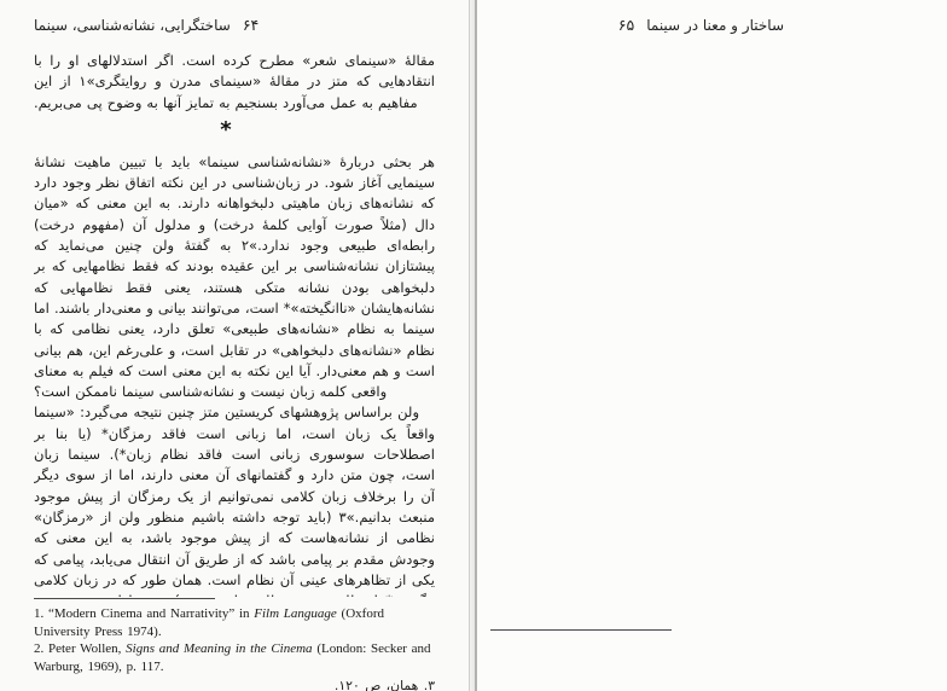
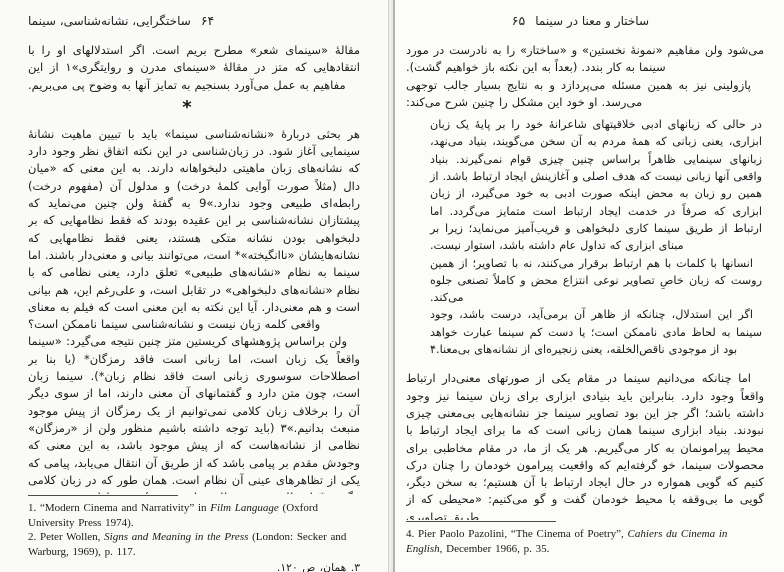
  ساختگرایی، نشانه‌شناسی، سینما
  ۶۴
- مقالهٔ «سینمای شعر» مطرح کرده است. اگر استدلالهای او را با انتقادهایی که متز در مقالهٔ «سینمای مدرن و روایتگری»۱ از این مفاهیم به عمل می‌آورد بسنجیم به تمایز آنها به وضوح پی می‌بریم.
+ مقالهٔ «سینمای شعر» مطرح بریم است. اگر استدلالهای او را با انتقادهایی که متز در مقالهٔ «سینمای مدرن و روایتگری»۱ از این مفاهیم به عمل می‌آورد بسنجیم به تمایز آنها به وضوح پی می‌بریم.
  *
- هر بحثی دربارهٔ «نشانه‌شناسی سینما» باید با تبیین ماهیت نشانهٔ سینمایی آغاز شود. در زبان‌شناسی در این نکته اتفاق نظر وجود دارد که نشانه‌های زبان ماهیتی دلبخواهانه دارند. به این معنی که «میان دال (مثلاً صورت آوایی کلمهٔ درخت) و مدلول آن (مفهوم درخت) رابطه‌ای طبیعی وجود ندارد.»۲ به گفتهٔ ولن چنین می‌نماید که پیشتازان نشانه‌شناسی بر این عقیده بودند که فقط نظامهایی که بر دلبخواهی بودن نشانه متکی هستند، یعنی فقط نظامهایی که نشانه‌هایشان «ناانگیخته»* است، می‌توانند بیانی و معنی‌دار باشند. اما سینما به نظام «نشانه‌های طبیعی» تعلق دارد، یعنی نظامی که با نظام «نشانه‌های دلبخواهی» در تقابل است، و علی‌رغم این، هم بیانی است و هم معنی‌دار. آیا این نکته به این معنی است که فیلم به معنای واقعی کلمه زبان نیست و نشانه‌شناسی سینما ناممکن است؟
+ هر بحثی دربارهٔ «نشانه‌شناسی سینما» باید با تبیین ماهیت نشانهٔ سینمایی آغاز شود. در زبان‌شناسی در این نکته اتفاق نظر وجود دارد که نشانه‌های زبان ماهیتی دلبخواهانه دارند. به این معنی که «میان دال (مثلاً صورت آوایی کلمهٔ درخت) و مدلول آن (مفهوم درخت) رابطه‌ای طبیعی وجود ندارد.»9 به گفتهٔ ولن چنین می‌نماید که پیشتازان نشانه‌شناسی بر این عقیده بودند که فقط نظامهایی که بر دلبخواهی بودن نشانه متکی هستند، یعنی فقط نظامهایی که نشانه‌هایشان «ناانگیخته»* است، می‌توانند بیانی و معنی‌دار باشند. اما سینما به نظام «نشانه‌های طبیعی» تعلق دارد، یعنی نظامی که با نظام «نشانه‌های دلبخواهی» در تقابل است، و علی‌رغم این، هم بیانی است و هم معنی‌دار. آیا این نکته به این معنی است که فیلم به معنای واقعی کلمه زبان نیست و نشانه‌شناسی سینما ناممکن است؟
  ولن براساس پژوهشهای کریستین متز چنین نتیجه می‌گیرد: «سینما واقعاً یک زبان است، اما زبانی است فاقد رمزگان* (یا بنا بر اصطلاحات سوسوری زبانی است فاقد نظام زبان*). سینما زبان است، چون متن دارد و گفتمانهای آن معنی دارند، اما از سوی دیگر آن را برخلاف زبان کلامی نمی‌توانیم از یک رمزگان از پیش موجود منبعث بدانیم.»۳ (باید توجه داشته باشیم منظور ولن از «رمزگان» نظامی از نشانه‌هاست که از پیش موجود باشد، به این معنی که وجودش مقدم بر پیامی باشد که از طریق آن انتقال می‌یابد، پیامی که یکی از تظاهرهای عینی آن نظام است. همان طور که در زبان کلامی
  1. “Modern Cinema and Narrativity” in Film Language (Oxford University Press 1974).
- 2. Peter Wollen, Signs and Meaning in the Cinema (London: Secker and Warburg, 1969), p. 117.
+ 2. Peter Wollen, Signs and Meaning in the Press (London: Secker and Warburg, 1969), p. 117.
  ۳. همان، ص ۱۲۰.
  ۶۵
  ساختار و معنا در سینما
+ می‌شود ولن مفاهیم «نمونهٔ نخستین» و «ساختار» را به نادرست در مورد سینما به کار بندد. (بعداً به این نکته باز خواهیم گشت).
+ پازولینی نیز به همین مسئله می‌پردازد و به نتایج بسیار جالب توجهی می‌رسد. او خود این مشکل را چنین شرح می‌کند:
+ در حالی که زبانهای ادبی خلاقیتهای شاعرانهٔ خود را بر پایهٔ یک زبان ابزاری، یعنی زبانی که همهٔ مردم به آن سخن می‌گویند، بنیاد می‌نهد، زبانهای سینمایی ظاهراً براساس چنین چیزی قوام نمی‌گیرند. بنیاد واقعی آنها زبانی نیست که هدف اصلی و آغازینش ایجاد ارتباط باشد. از همین رو زبان به محض اینکه صورت ادبی به خود می‌گیرد، از زبان ابزاری که صرفاً در خدمت ایجاد ارتباط است متمایز می‌گردد. اما ارتباط از طریق سینما کاری دلبخواهی و فریب‌آمیز می‌نماید؛ زیرا بر مبنای ابزاری که تداول عام داشته باشد، استوار نیست.
+ انسانها با کلمات با هم ارتباط برقرار می‌کنند، نه با تصاویر؛ از همین روست که زبان خاصِ تصاویر نوعی انتزاع محض و کاملاً تصنعی جلوه می‌کند.
+ اگر این استدلال، چنانکه از ظاهر آن برمی‌آید، درست باشد، وجود سینما به لحاظ مادی ناممکن است؛ یا دست کم سینما عبارت خواهد بود از موجودی ناقص‌الخلقه، یعنی زنجیره‌ای از نشانه‌های بی‌معنا.۴
+ اما چنانکه می‌دانیم سینما در مقام یکی از صورتهای معنی‌دار ارتباط واقعاً وجود دارد. بنابراین باید بنیادی ابزاری برای زبان سینما نیز وجود داشته باشد؛ اگر جز این بود تصاویر سینما جز نشانه‌هایی بی‌معنی چیزی نبودند. بنیاد ابزاری سینما همان زبانی است که ما برای ایجاد ارتباط با محیط پیرامونمان به کار می‌گیریم. هر یک از ما، در مقام مخاطبی برای محصولات سینما، خو گرفته‌ایم که واقعیت پیرامون خودمان را چنان درک کنیم که گویی همواره در حال ایجاد ارتباط با آن هستیم؛ به سخن دیگر، گویی ما بی‌وقفه با محیط خودمان گفت و گو می‌کنیم: «محیطی که از طریق تصاویری
+ 4. Pier Paolo Pazolini, “The Cinema of Poetry”, Cahiers du Cinema in English, December 1966, p. 35.
